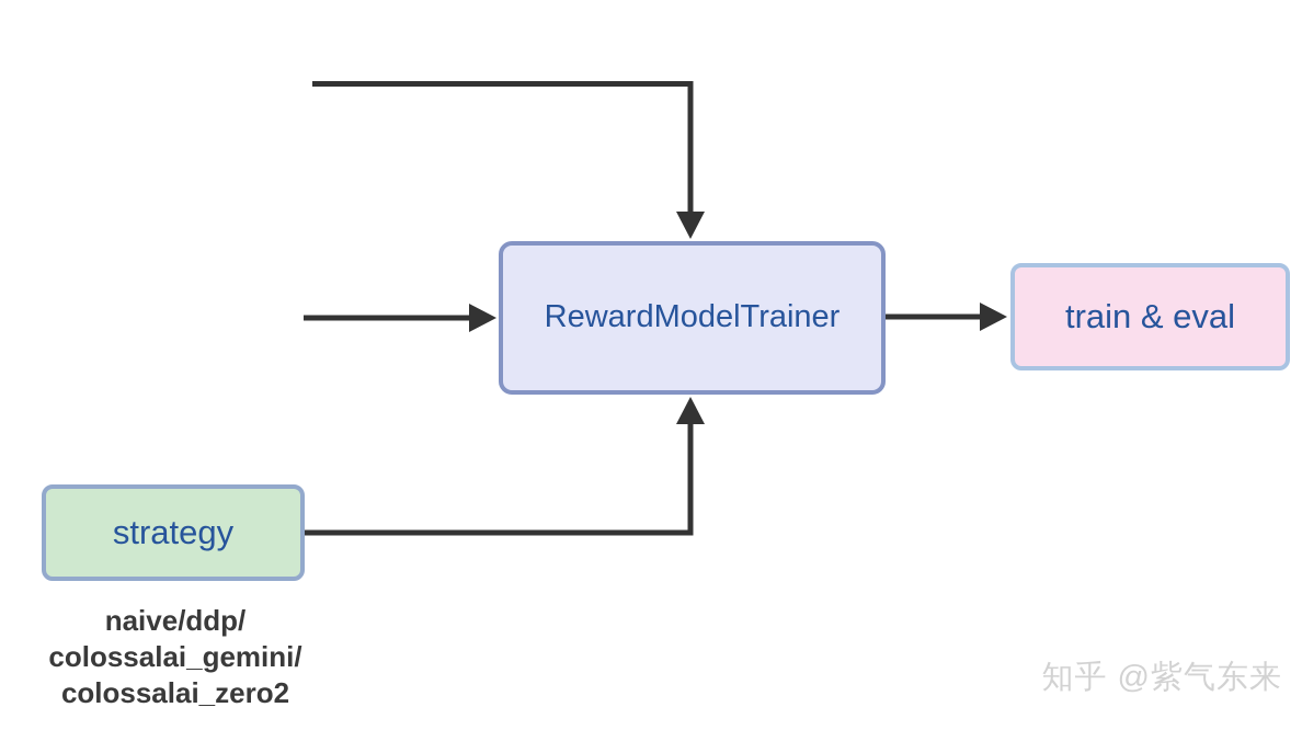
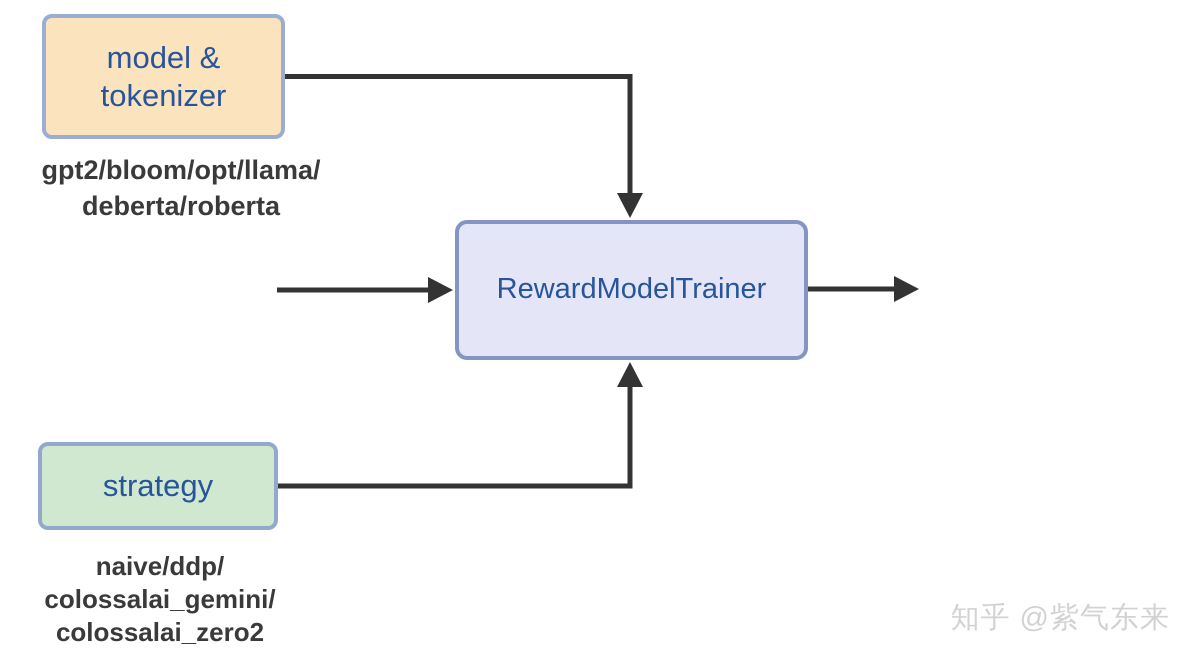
+ model &
+ tokenizer
+ gpt2/bloom/opt/llama/
+ deberta/roberta
  strategy
  naive/ddp/
  colossalai_gemini/
  colossalai_zero2
  RewardModelTrainer
- train & eval
  知乎 @紫气东来
